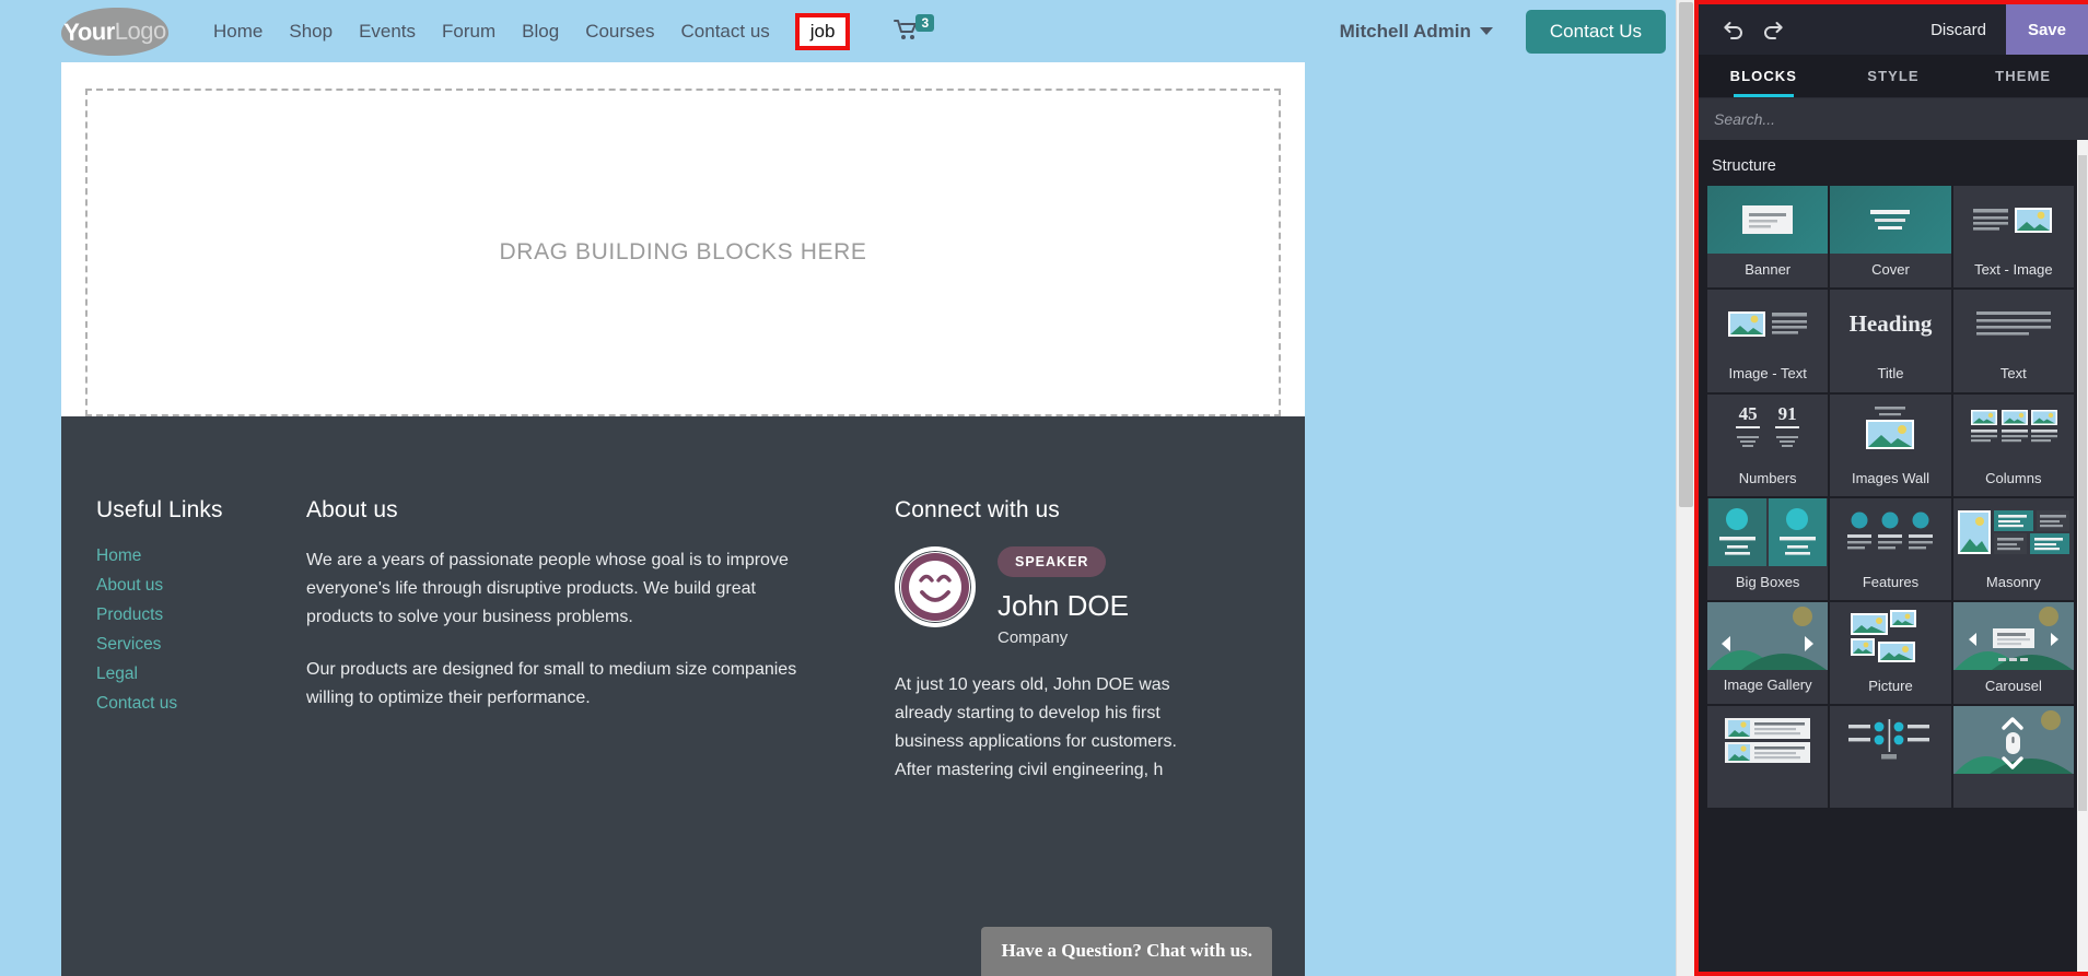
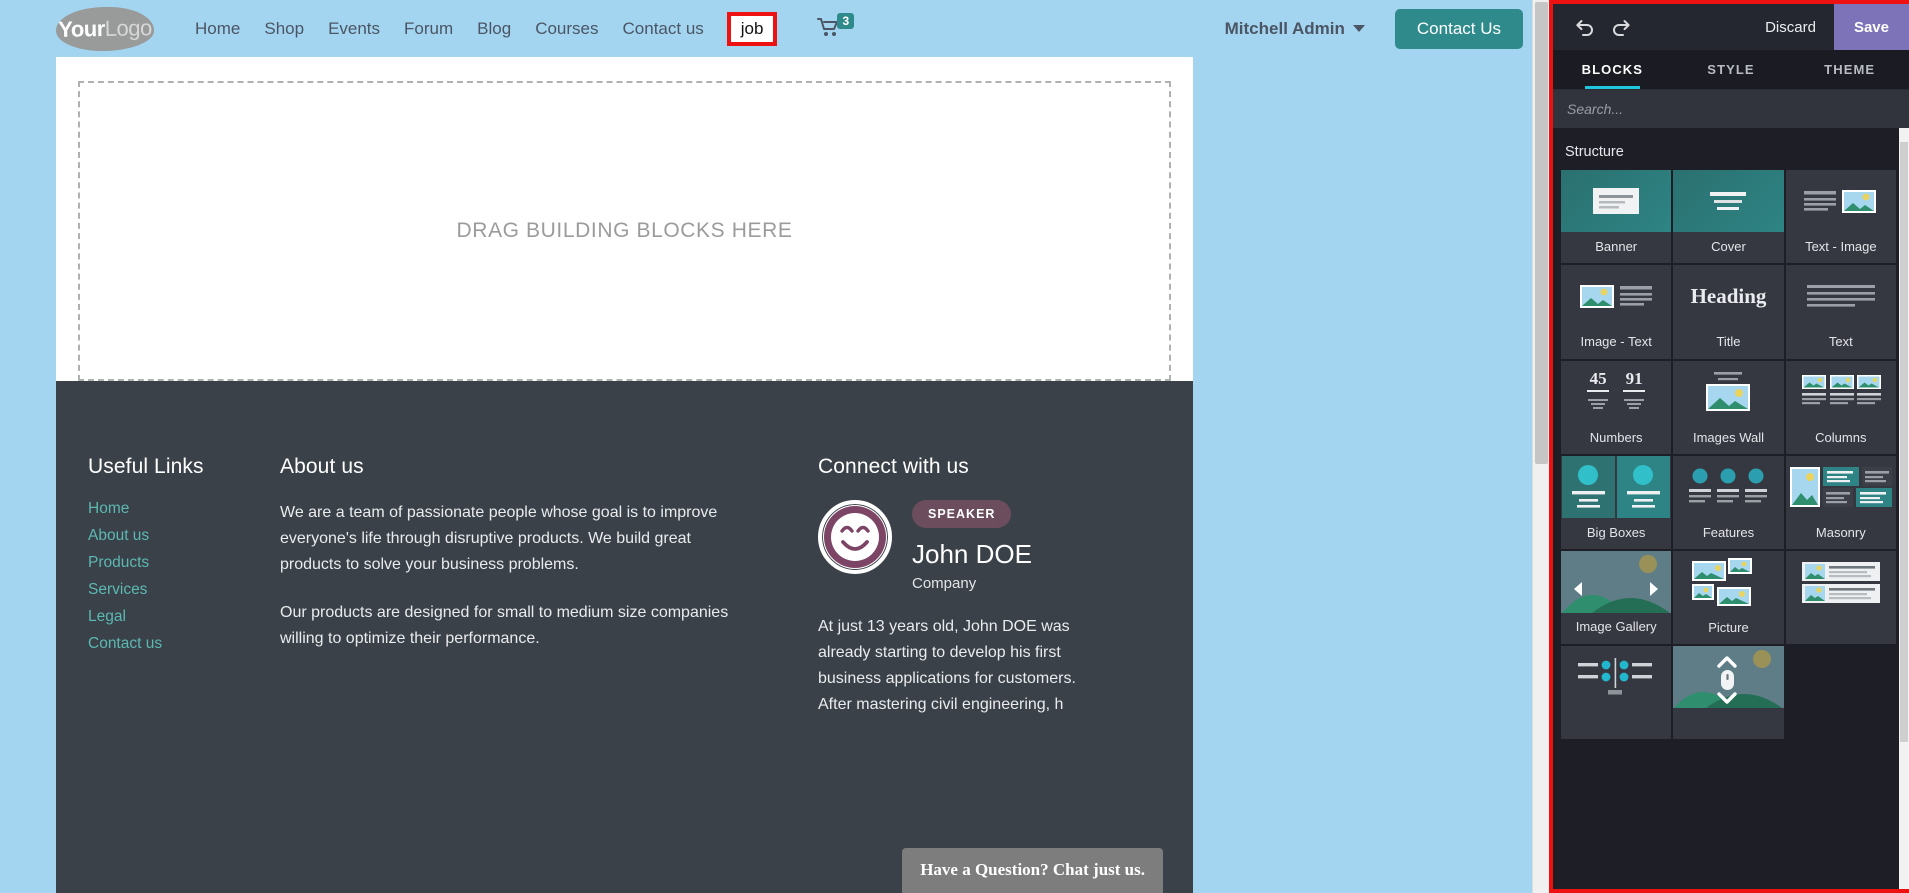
  Your
  Logo
  Home
  Shop
  Events
  Forum
  Blog
  Courses
  Contact us
  job
  3
  Mitchell Admin
  Contact Us
  DRAG BUILDING BLOCKS HERE
  Useful Links
  Home
  About us
  Products
  Services
  Legal
  Contact us
  About us
- We are a years of passionate people whose goal is to improve everyone's life through disruptive products. We build great products to solve your business problems.
+ We are a team of passionate people whose goal is to improve everyone's life through disruptive products. We build great products to solve your business problems.
  Our products are designed for small to medium size companies willing to optimize their performance.
  Connect with us
  SPEAKER
  John DOE
  Company
- At just 10 years old, John DOE was already starting to develop his first business applications for customers. After mastering civil engineering, h
+ At just 13 years old, John DOE was already starting to develop his first business applications for customers. After mastering civil engineering, h
- Have a Question? Chat with us.
+ Have a Question? Chat just us.
  Discard
  Save
  BLOCKS
  STYLE
  THEME
  Search...
  Structure
  Banner
  Cover
  Text - Image
  Image - Text
  Heading
  Title
  Text
  45
  91
  Numbers
  Images Wall
  Columns
  Big Boxes
  Features
  Masonry
  Image Gallery
  Picture
- Carousel
